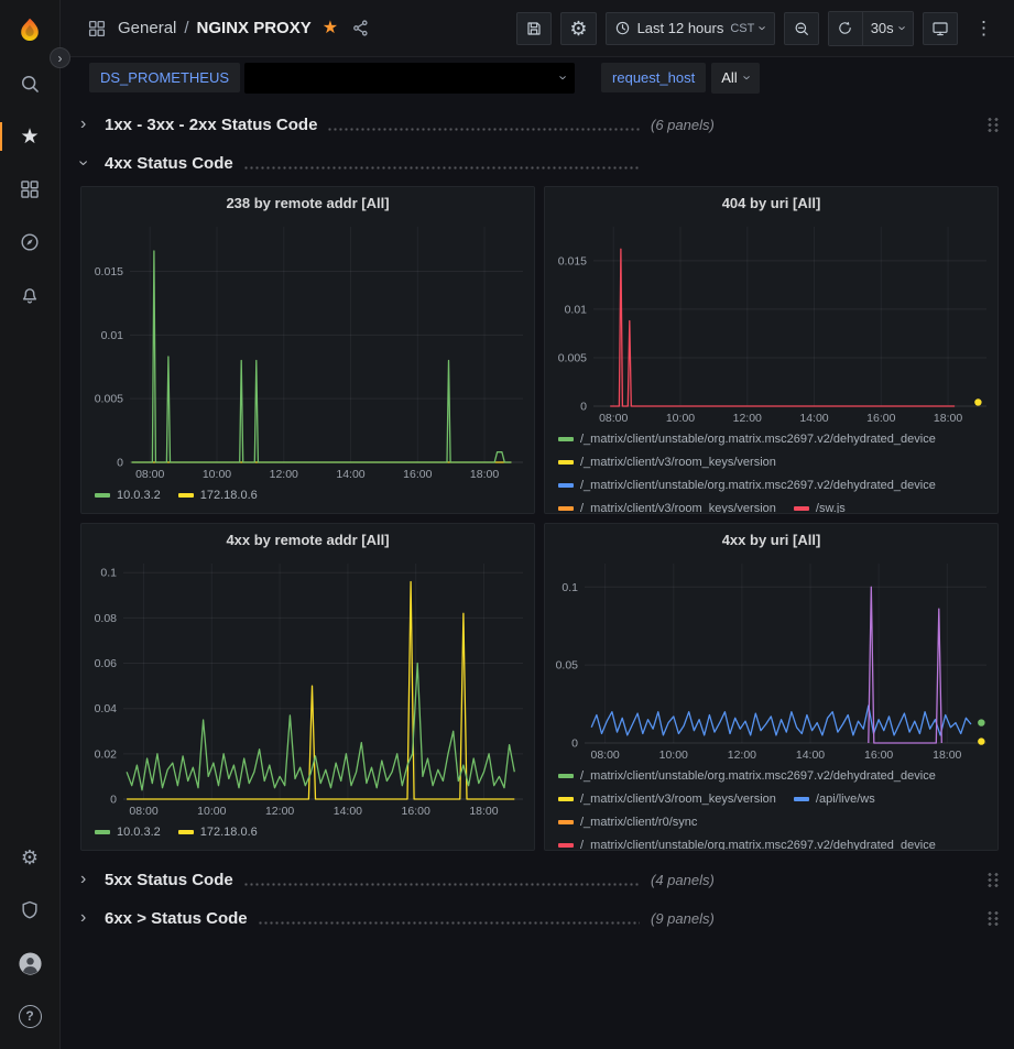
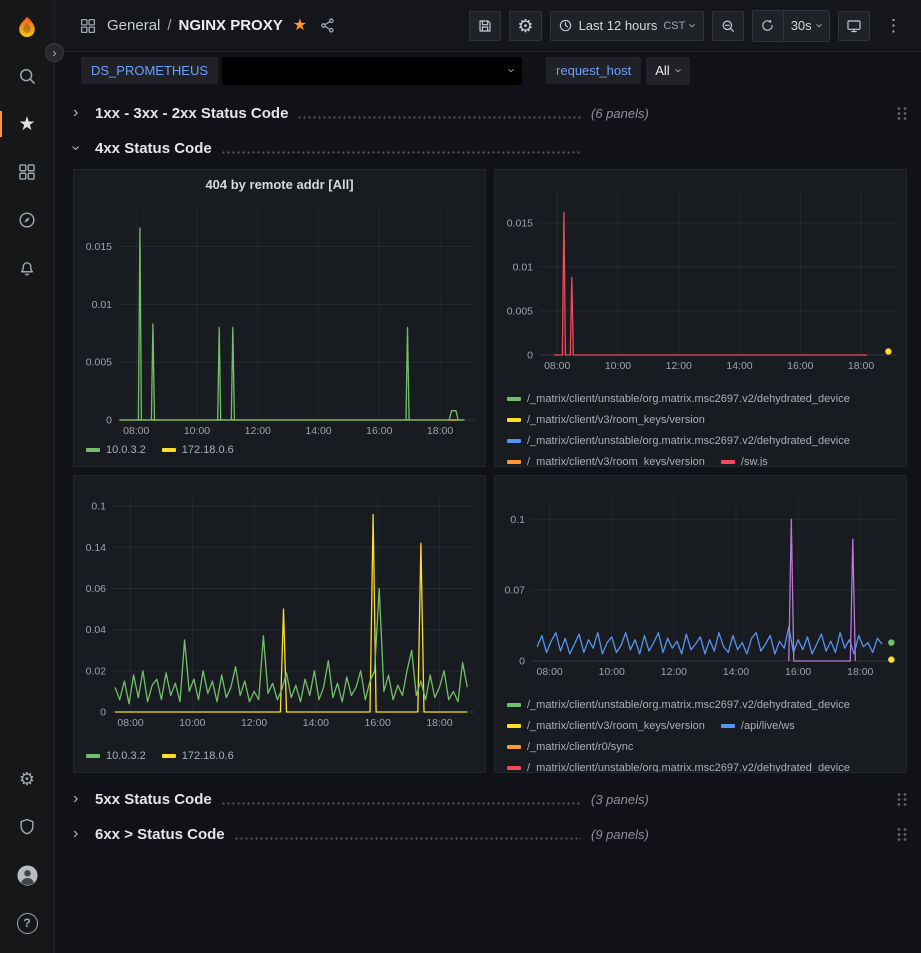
  ★
  ⚙
  ?
  ›
  General
  /
  NGINX PROXY
  ★
  ⚙
  Last 12 hours
  CST
  30s
  ⋮
  DS_PROMETHEUS
  request_host
  All
  ›
  1xx - 3xx - 2xx Status Code
  (6 panels)
  4xx Status Code
- 238 by remote addr [All]
+ 404 by remote addr [All]
  08:00
  10:00
  12:00
  14:00
  16:00
  18:00
  0
  0.005
  0.01
  0.015
  10.0.3.2
  172.18.0.6
- 404 by uri [All]
  08:00
  10:00
  12:00
  14:00
  16:00
  18:00
  0
  0.005
  0.01
  0.015
  /_matrix/client/unstable/org.matrix.msc2697.v2/dehydrated_device
  /_matrix/client/v3/room_keys/version
  /_matrix/client/unstable/org.matrix.msc2697.v2/dehydrated_device
  /_matrix/client/v3/room_keys/version
  /sw.js
- 4xx by remote addr [All]
  08:00
  10:00
  12:00
  14:00
  16:00
  18:00
  0
  0.02
  0.04
  0.06
- 0.08
+ 0.14
  0.1
  10.0.3.2
  172.18.0.6
- 4xx by uri [All]
  08:00
  10:00
  12:00
  14:00
  16:00
  18:00
  0
- 0.05
+ 0.07
  0.1
  /_matrix/client/unstable/org.matrix.msc2697.v2/dehydrated_device
  /_matrix/client/v3/room_keys/version
  /api/live/ws
  /_matrix/client/r0/sync
  /_matrix/client/unstable/org.matrix.msc2697.v2/dehydrated_device
  ›
  5xx Status Code
- (4 panels)
+ (3 panels)
  ›
  6xx > Status Code
  (9 panels)
